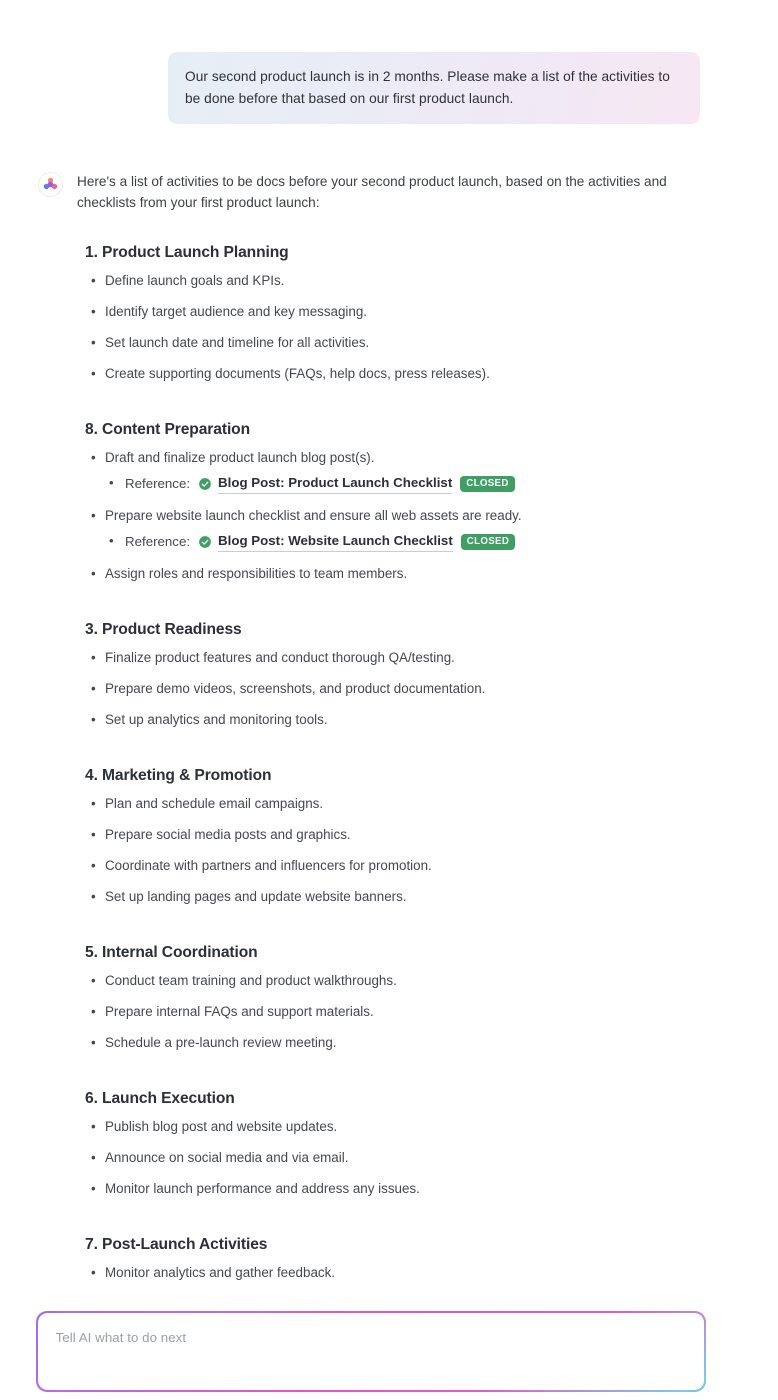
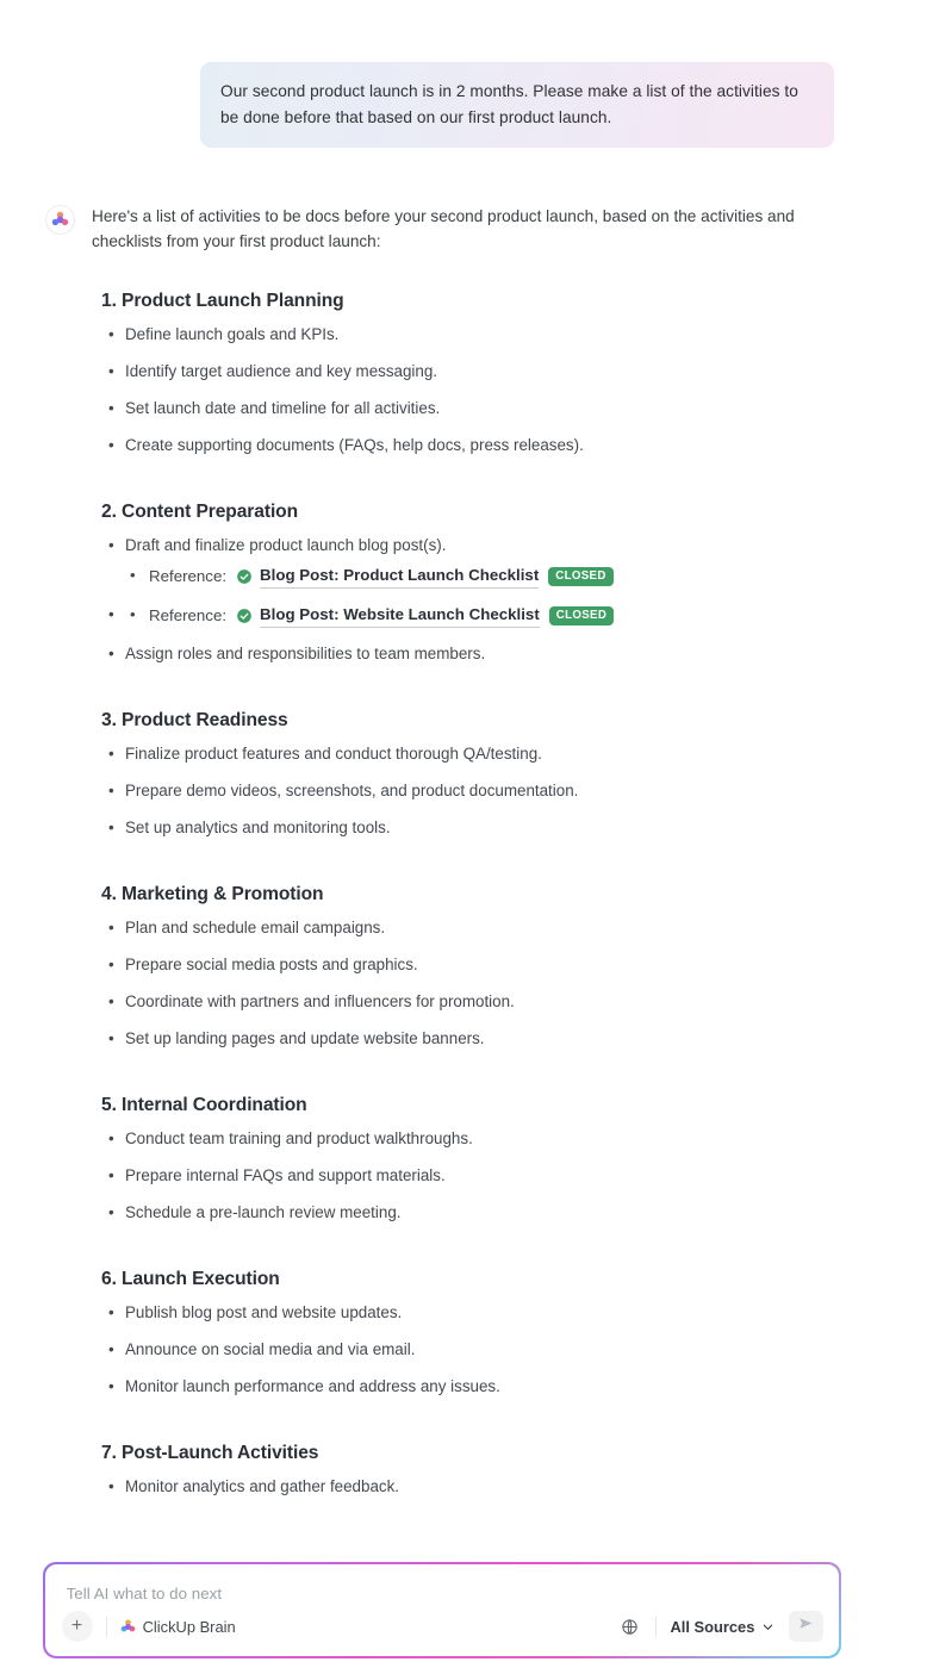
  Our second product launch is in 2 months. Please make a list of the activities to be done before that based on our first product launch.
  Here's a list of activities to be docs before your second product launch, based on the activities and checklists from your first product launch:
  1. Product Launch Planning
  •
  Define launch goals and KPIs.
  •
  Identify target audience and key messaging.
  •
  Set launch date and timeline for all activities.
  •
  Create supporting documents (FAQs, help docs, press releases).
- 8. Content Preparation
+ 2. Content Preparation
  •
  Draft and finalize product launch blog post(s).
  •
  Reference:
  Blog Post: Product Launch Checklist
  CLOSED
  •
- Prepare website launch checklist and ensure all web assets are ready.
  •
  Reference:
  Blog Post: Website Launch Checklist
  CLOSED
  •
  Assign roles and responsibilities to team members.
  3. Product Readiness
  •
  Finalize product features and conduct thorough QA/testing.
  •
  Prepare demo videos, screenshots, and product documentation.
  •
  Set up analytics and monitoring tools.
  4. Marketing & Promotion
  •
  Plan and schedule email campaigns.
  •
  Prepare social media posts and graphics.
  •
  Coordinate with partners and influencers for promotion.
  •
  Set up landing pages and update website banners.
  5. Internal Coordination
  •
  Conduct team training and product walkthroughs.
  •
  Prepare internal FAQs and support materials.
  •
  Schedule a pre-launch review meeting.
  6. Launch Execution
  •
  Publish blog post and website updates.
  •
  Announce on social media and via email.
  •
  Monitor launch performance and address any issues.
  7. Post-Launch Activities
  •
  Monitor analytics and gather feedback.
  Tell AI what to do next
+ +
+ ClickUp Brain
+ All Sources
